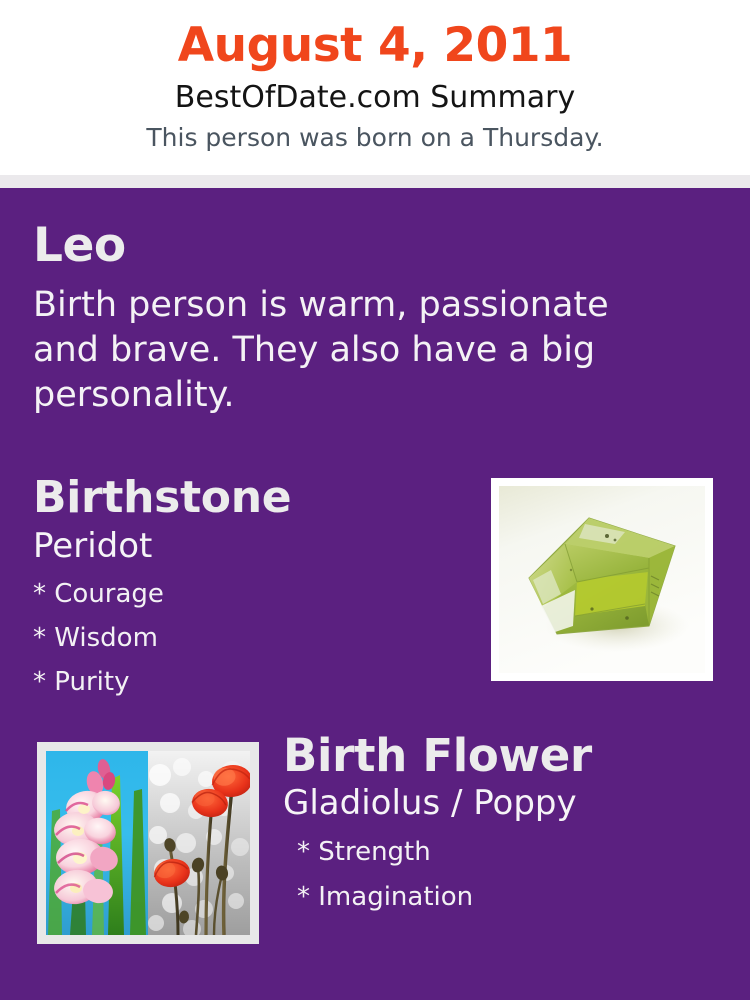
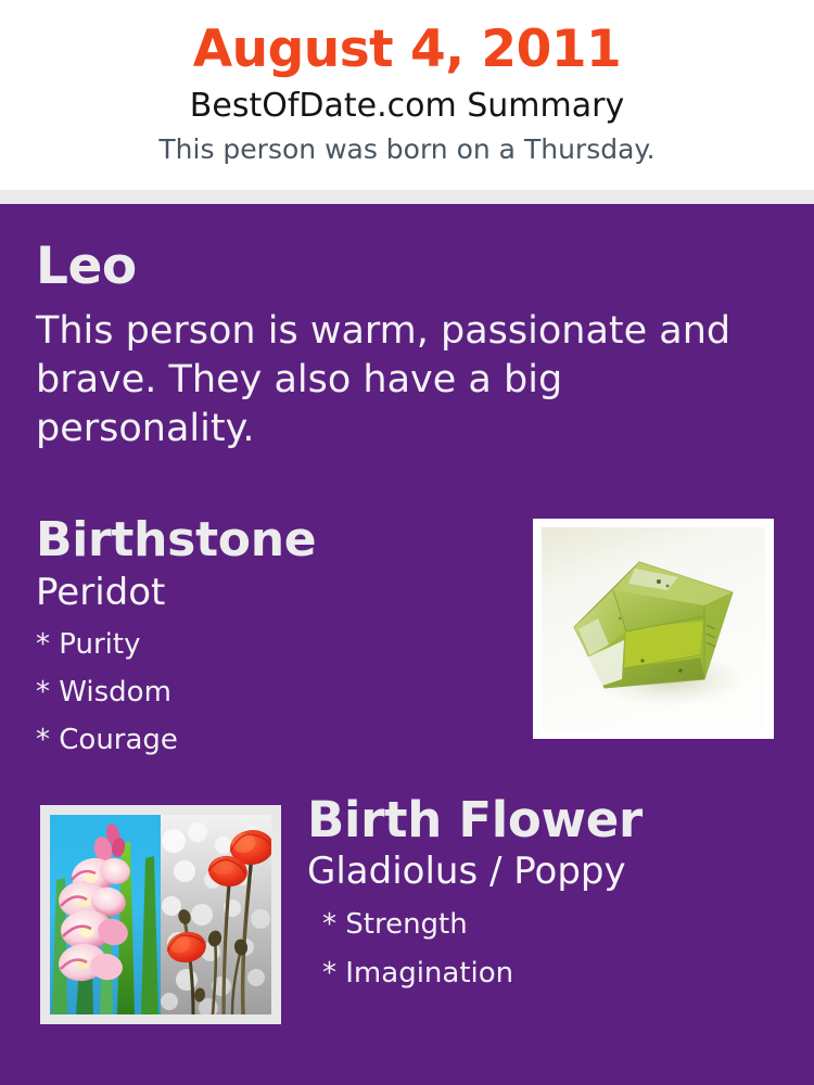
  August 4, 2011
  BestOfDate.com Summary
  This person was born on a Thursday.
  Leo
- Birth person is warm, passionate and brave. They also have a big personality.
+ This person is warm, passionate and brave. They also have a big personality.
  Birthstone
  Peridot
- * Courage
+ * Purity
  * Wisdom
- * Purity
+ * Courage
  Birth Flower
  Gladiolus / Poppy
  * Strength
  * Imagination
